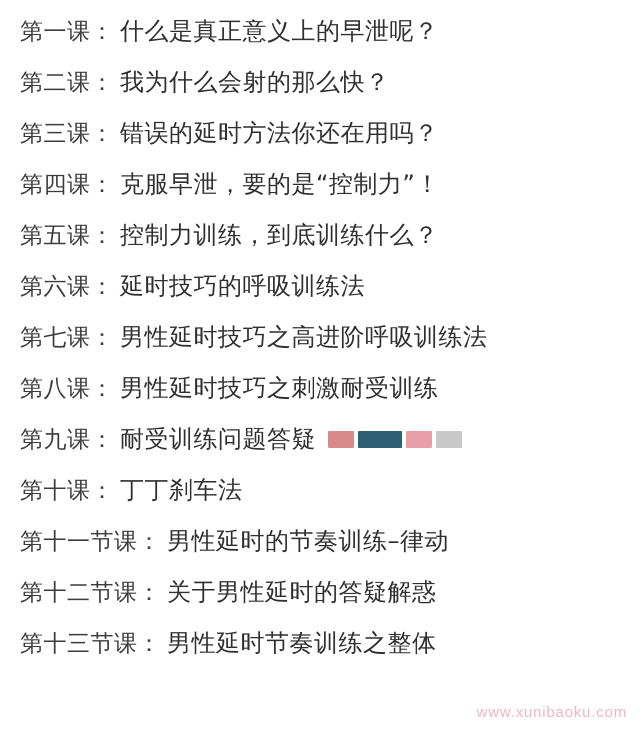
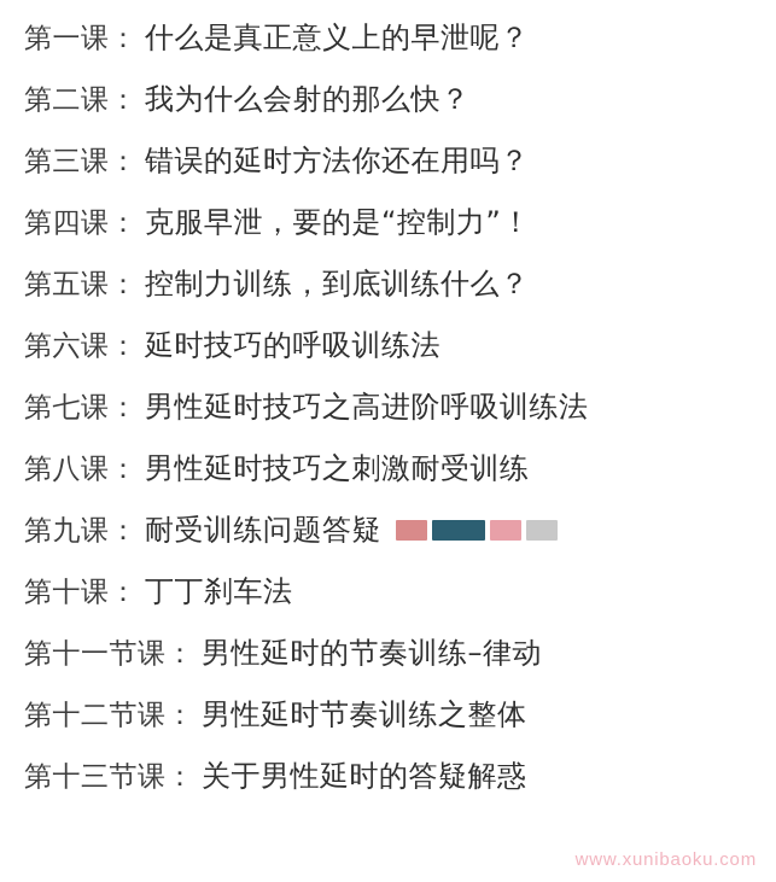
  第一课：
  什么是真正意义上的早泄呢？
  第二课：
  我为什么会射的那么快？
  第三课：
  错误的延时方法你还在用吗？
  第四课：
  克服早泄，要的是“控制力”！
  第五课：
  控制力训练，到底训练什么？
  第六课：
  延时技巧的呼吸训练法
  第七课：
  男性延时技巧之高进阶呼吸训练法
  第八课：
  男性延时技巧之刺激耐受训练
  第九课：
  耐受训练问题答疑
  第十课：
  丁丁刹车法
  第十一节课：
  男性延时的节奏训练–律动
  第十二节课：
- 关于男性延时的答疑解惑
+ 男性延时节奏训练之整体
  第十三节课：
- 男性延时节奏训练之整体
+ 关于男性延时的答疑解惑
  www.xunibaoku.com
